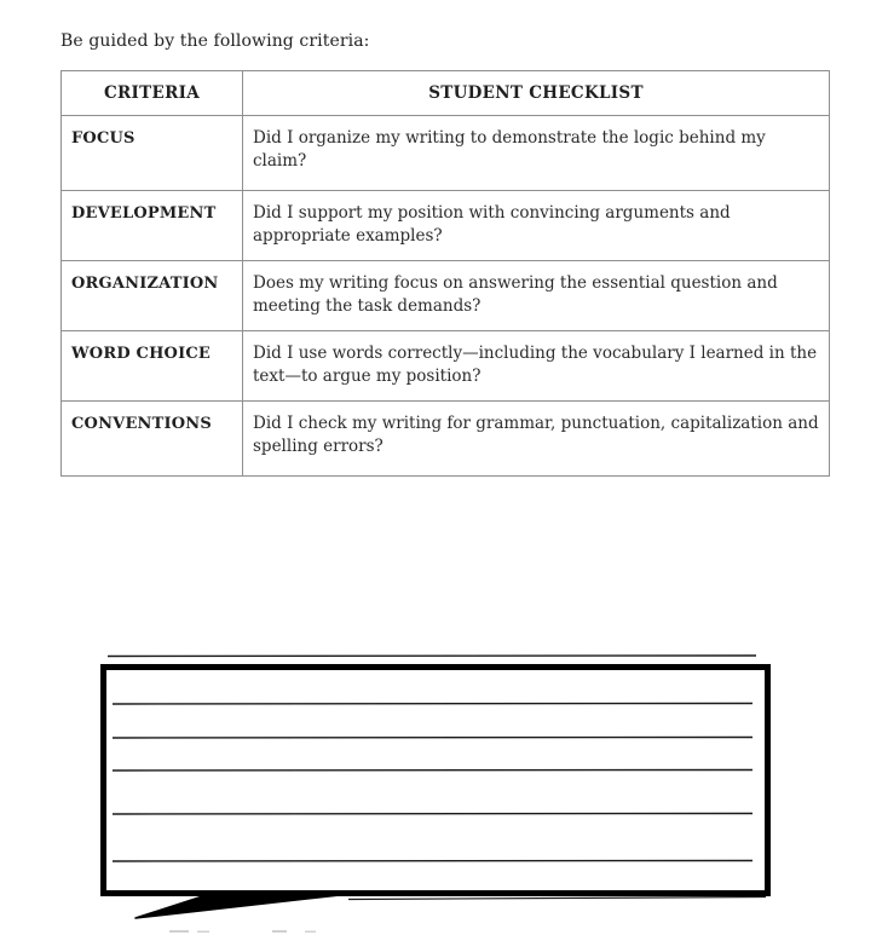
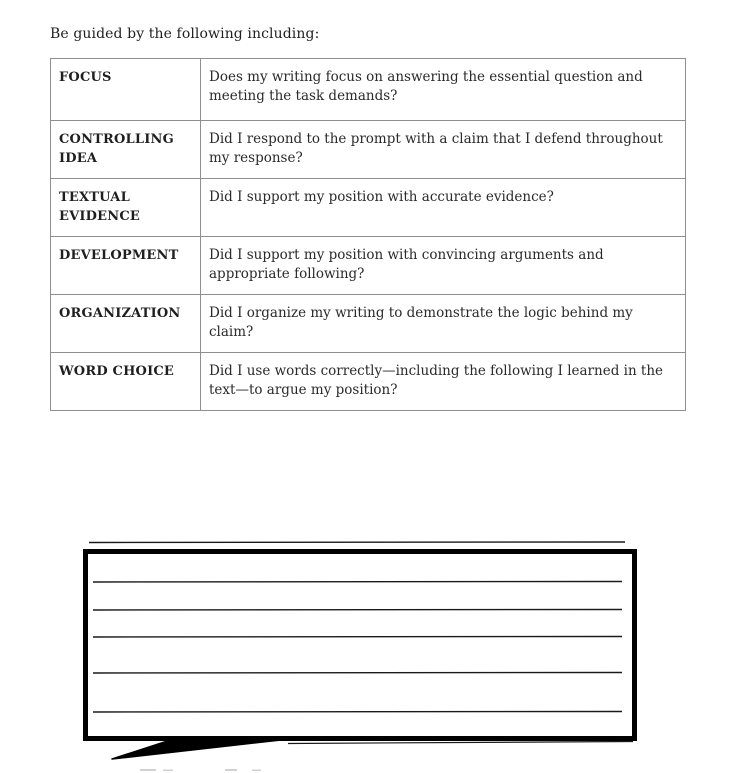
- Be guided by the following criteria:
+ Be guided by the following including:
- CRITERIA	STUDENT CHECKLIST
- FOCUS	Did I organize my writing to demonstrate the logic behind my claim?
+ FOCUS	Does my writing focus on answering the essential question and meeting the task demands?
+ CONTROLLING IDEA	Did I respond to the prompt with a claim that I defend throughout my response?
+ TEXTUAL EVIDENCE	Did I support my position with accurate evidence?
- DEVELOPMENT	Did I support my position with convincing arguments and appropriate examples?
+ DEVELOPMENT	Did I support my position with convincing arguments and appropriate following?
- ORGANIZATION	Does my writing focus on answering the essential question and meeting the task demands?
+ ORGANIZATION	Did I organize my writing to demonstrate the logic behind my claim?
- WORD CHOICE	Did I use words correctly—including the vocabulary I learned in the text—to argue my position?
+ WORD CHOICE	Did I use words correctly—including the following I learned in the text—to argue my position?
- CONVENTIONS	Did I check my writing for grammar, punctuation, capitalization and spelling errors?
